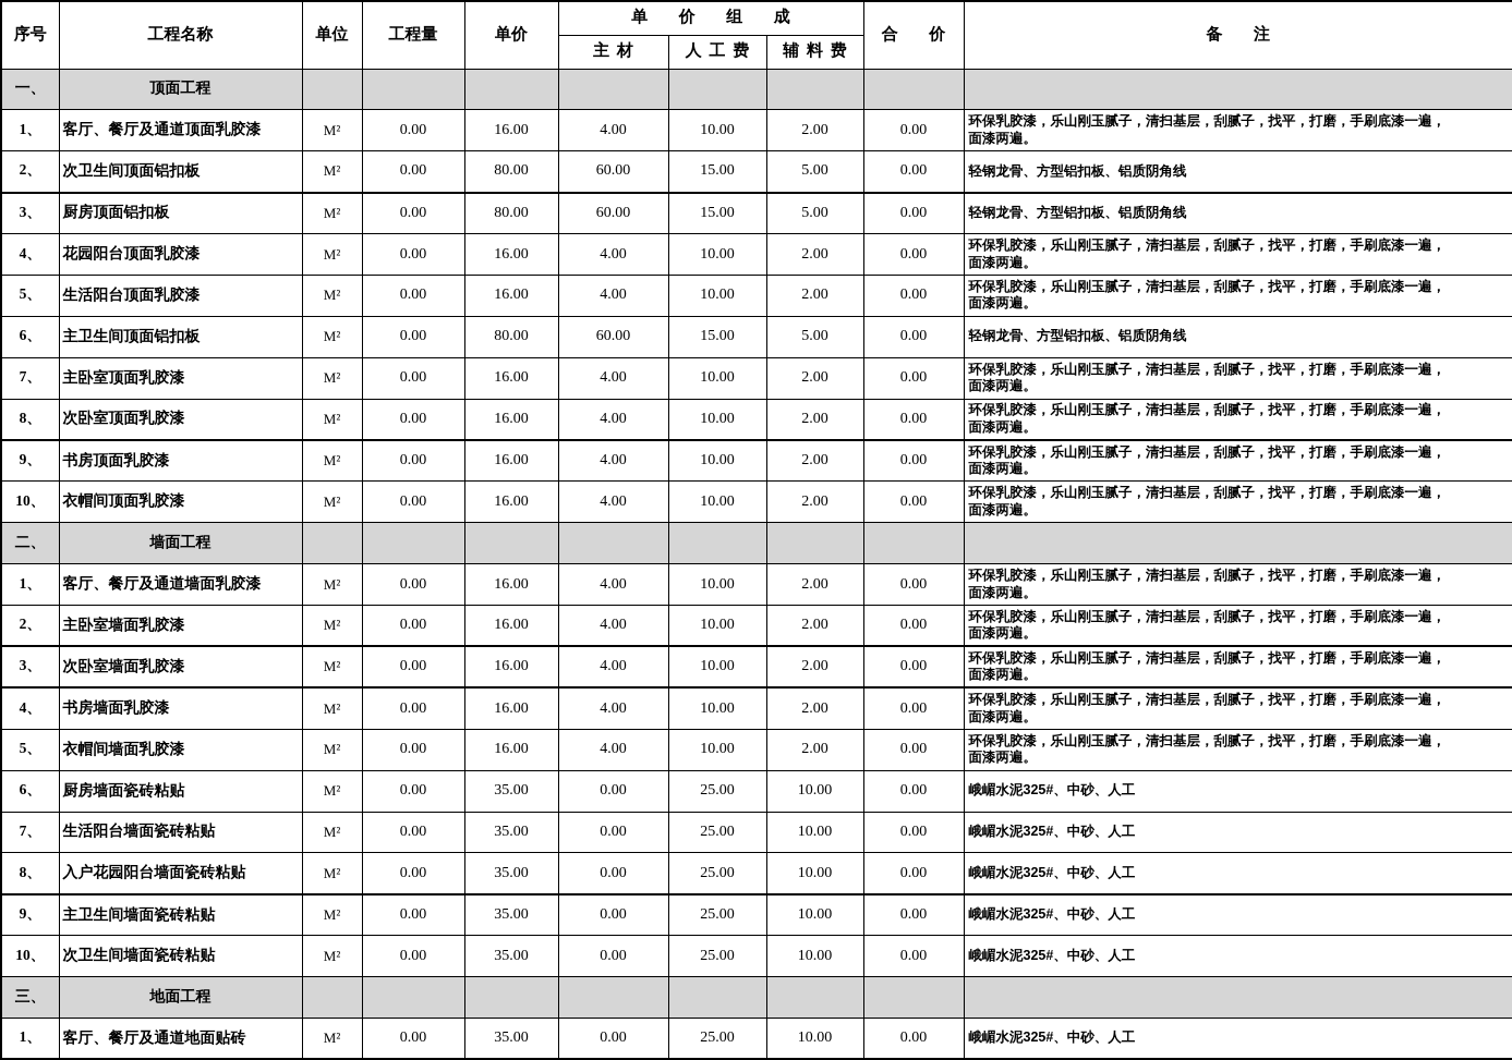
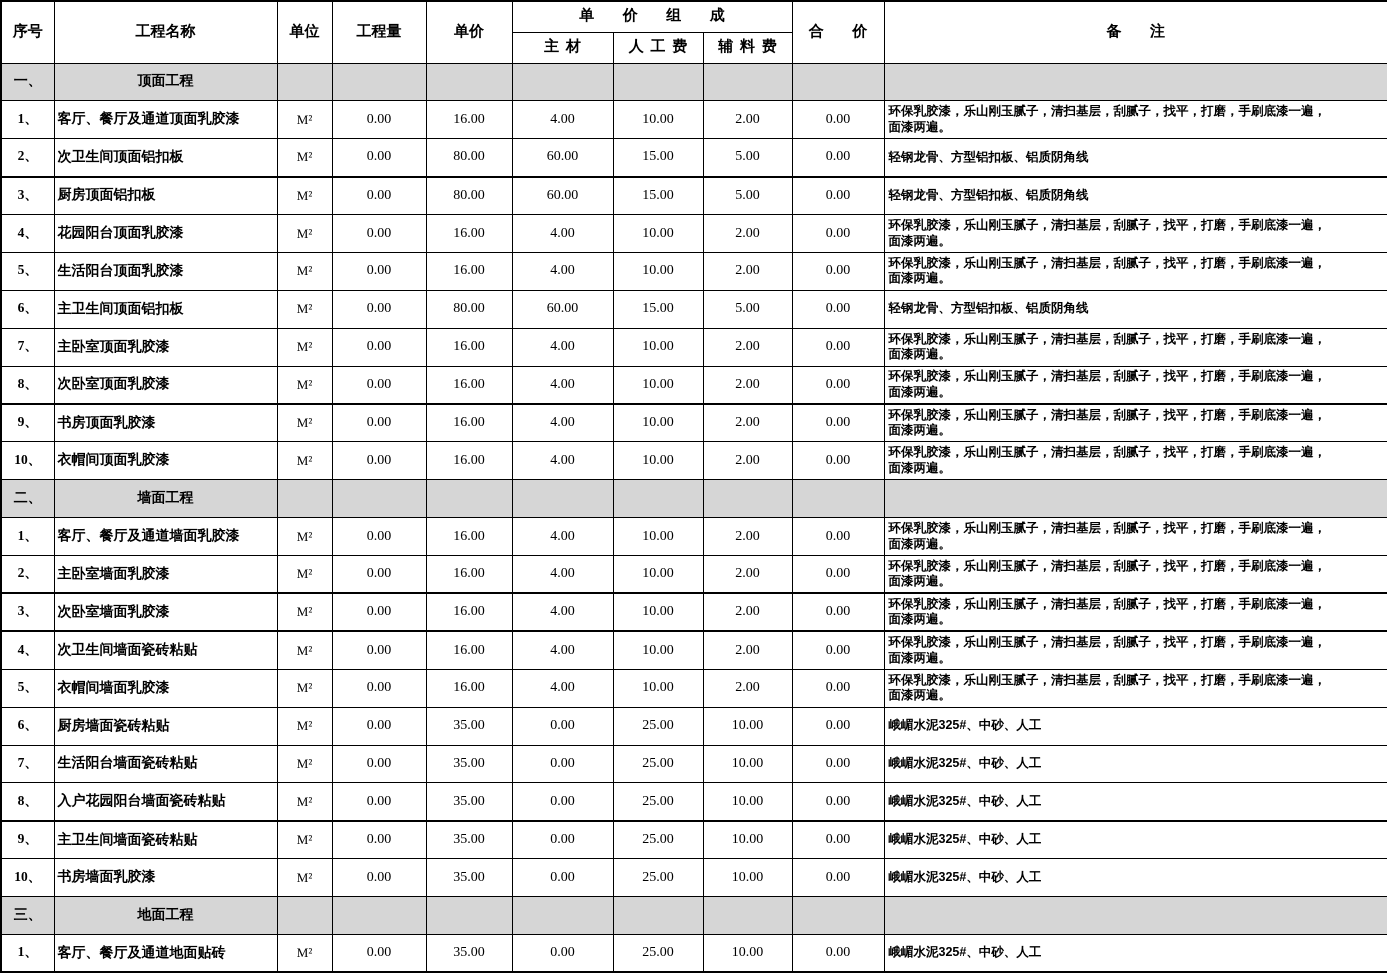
  序号	工程名称	单位	工程量	单价	单价组成	合价	备注
  主材	人工费	辅料费
  一、	顶面工程
  1、	客厅、餐厅及通道顶面乳胶漆	M²	0.00	16.00	4.00	10.00	2.00	0.00	环保乳胶漆，乐山刚玉腻子，清扫基层，刮腻子，找平，打磨，手刷底漆一遍， 面漆两遍。
  2、	次卫生间顶面铝扣板	M²	0.00	80.00	60.00	15.00	5.00	0.00	轻钢龙骨、方型铝扣板、铝质阴角线
  3、	厨房顶面铝扣板	M²	0.00	80.00	60.00	15.00	5.00	0.00	轻钢龙骨、方型铝扣板、铝质阴角线
  4、	花园阳台顶面乳胶漆	M²	0.00	16.00	4.00	10.00	2.00	0.00	环保乳胶漆，乐山刚玉腻子，清扫基层，刮腻子，找平，打磨，手刷底漆一遍， 面漆两遍。
  5、	生活阳台顶面乳胶漆	M²	0.00	16.00	4.00	10.00	2.00	0.00	环保乳胶漆，乐山刚玉腻子，清扫基层，刮腻子，找平，打磨，手刷底漆一遍， 面漆两遍。
  6、	主卫生间顶面铝扣板	M²	0.00	80.00	60.00	15.00	5.00	0.00	轻钢龙骨、方型铝扣板、铝质阴角线
  7、	主卧室顶面乳胶漆	M²	0.00	16.00	4.00	10.00	2.00	0.00	环保乳胶漆，乐山刚玉腻子，清扫基层，刮腻子，找平，打磨，手刷底漆一遍， 面漆两遍。
  8、	次卧室顶面乳胶漆	M²	0.00	16.00	4.00	10.00	2.00	0.00	环保乳胶漆，乐山刚玉腻子，清扫基层，刮腻子，找平，打磨，手刷底漆一遍， 面漆两遍。
  9、	书房顶面乳胶漆	M²	0.00	16.00	4.00	10.00	2.00	0.00	环保乳胶漆，乐山刚玉腻子，清扫基层，刮腻子，找平，打磨，手刷底漆一遍， 面漆两遍。
  10、	衣帽间顶面乳胶漆	M²	0.00	16.00	4.00	10.00	2.00	0.00	环保乳胶漆，乐山刚玉腻子，清扫基层，刮腻子，找平，打磨，手刷底漆一遍， 面漆两遍。
  二、	墙面工程
  1、	客厅、餐厅及通道墙面乳胶漆	M²	0.00	16.00	4.00	10.00	2.00	0.00	环保乳胶漆，乐山刚玉腻子，清扫基层，刮腻子，找平，打磨，手刷底漆一遍， 面漆两遍。
  2、	主卧室墙面乳胶漆	M²	0.00	16.00	4.00	10.00	2.00	0.00	环保乳胶漆，乐山刚玉腻子，清扫基层，刮腻子，找平，打磨，手刷底漆一遍， 面漆两遍。
  3、	次卧室墙面乳胶漆	M²	0.00	16.00	4.00	10.00	2.00	0.00	环保乳胶漆，乐山刚玉腻子，清扫基层，刮腻子，找平，打磨，手刷底漆一遍， 面漆两遍。
- 4、	书房墙面乳胶漆	M²	0.00	16.00	4.00	10.00	2.00	0.00	环保乳胶漆，乐山刚玉腻子，清扫基层，刮腻子，找平，打磨，手刷底漆一遍， 面漆两遍。
+ 4、	次卫生间墙面瓷砖粘贴	M²	0.00	16.00	4.00	10.00	2.00	0.00	环保乳胶漆，乐山刚玉腻子，清扫基层，刮腻子，找平，打磨，手刷底漆一遍， 面漆两遍。
  5、	衣帽间墙面乳胶漆	M²	0.00	16.00	4.00	10.00	2.00	0.00	环保乳胶漆，乐山刚玉腻子，清扫基层，刮腻子，找平，打磨，手刷底漆一遍， 面漆两遍。
  6、	厨房墙面瓷砖粘贴	M²	0.00	35.00	0.00	25.00	10.00	0.00	峨嵋水泥325#、中砂、人工
  7、	生活阳台墙面瓷砖粘贴	M²	0.00	35.00	0.00	25.00	10.00	0.00	峨嵋水泥325#、中砂、人工
  8、	入户花园阳台墙面瓷砖粘贴	M²	0.00	35.00	0.00	25.00	10.00	0.00	峨嵋水泥325#、中砂、人工
  9、	主卫生间墙面瓷砖粘贴	M²	0.00	35.00	0.00	25.00	10.00	0.00	峨嵋水泥325#、中砂、人工
- 10、	次卫生间墙面瓷砖粘贴	M²	0.00	35.00	0.00	25.00	10.00	0.00	峨嵋水泥325#、中砂、人工
+ 10、	书房墙面乳胶漆	M²	0.00	35.00	0.00	25.00	10.00	0.00	峨嵋水泥325#、中砂、人工
  三、	地面工程
  1、	客厅、餐厅及通道地面贴砖	M²	0.00	35.00	0.00	25.00	10.00	0.00	峨嵋水泥325#、中砂、人工
